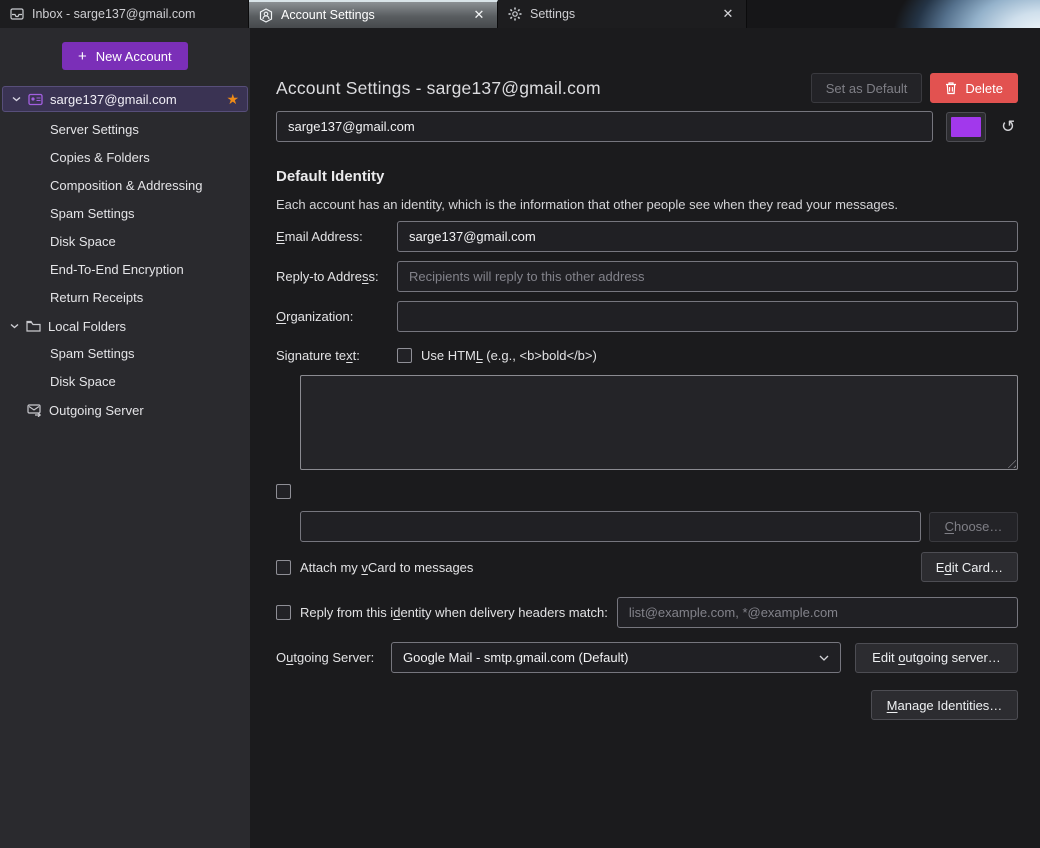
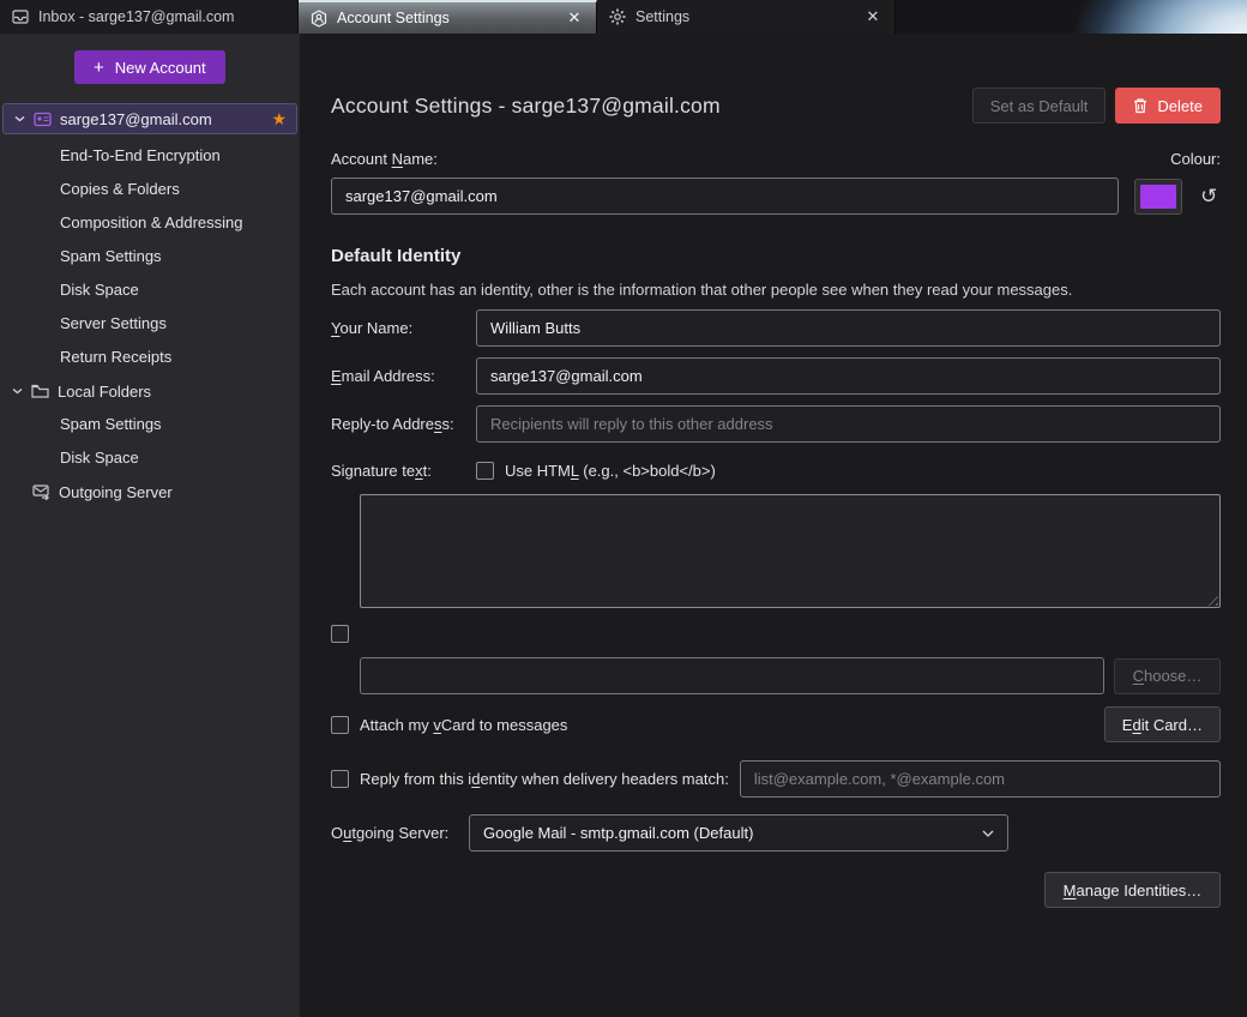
  Inbox - sarge137@gmail.com
  Account Settings
  ✕
  Settings
  ✕
  +
  New Account
  sarge137@gmail.com
  ★
- Server Settings
+ End-To-End Encryption
  Copies & Folders
  Composition & Addressing
  Spam Settings
  Disk Space
- End-To-End Encryption
+ Server Settings
  Return Receipts
  Local Folders
  Spam Settings
  Disk Space
  Outgoing Server
  Account Settings - sarge137@gmail.com
  Set as Default
  Delete
+ Account Name:
+ Colour:
  sarge137@gmail.com
  ↺
  Default Identity
- Each account has an identity, which is the information that other people see when they read your messages.
+ Each account has an identity, other is the information that other people see when they read your messages.
+ Your Name:
+ William Butts
  Email Address:
  sarge137@gmail.com
  Reply-to Address:
  Recipients will reply to this other address
- Organization:
  Signature text:
  Use HTML (e.g., <b>bold</b>)
  Choose…
  Attach my vCard to messages
  Edit Card…
  Reply from this identity when delivery headers match:
  list@example.com, *@example.com
  Outgoing Server:
  Google Mail - smtp.gmail.com (Default)
- Edit outgoing server…
  Manage Identities…
